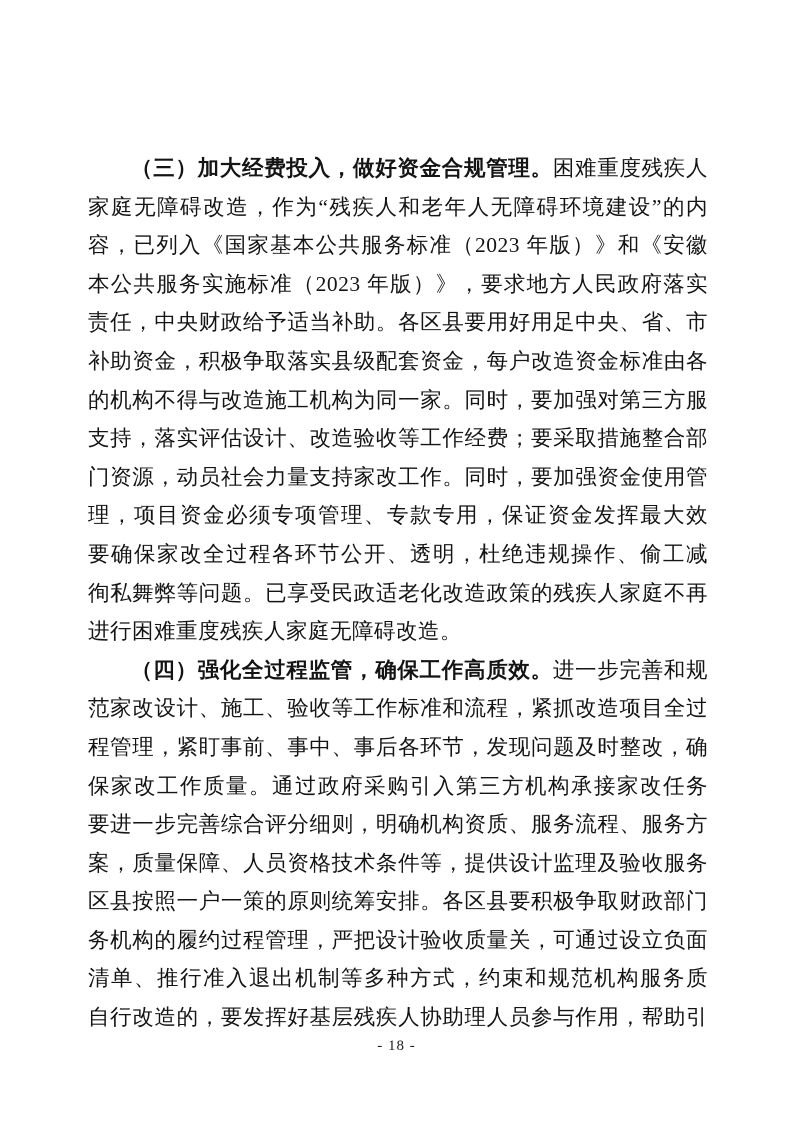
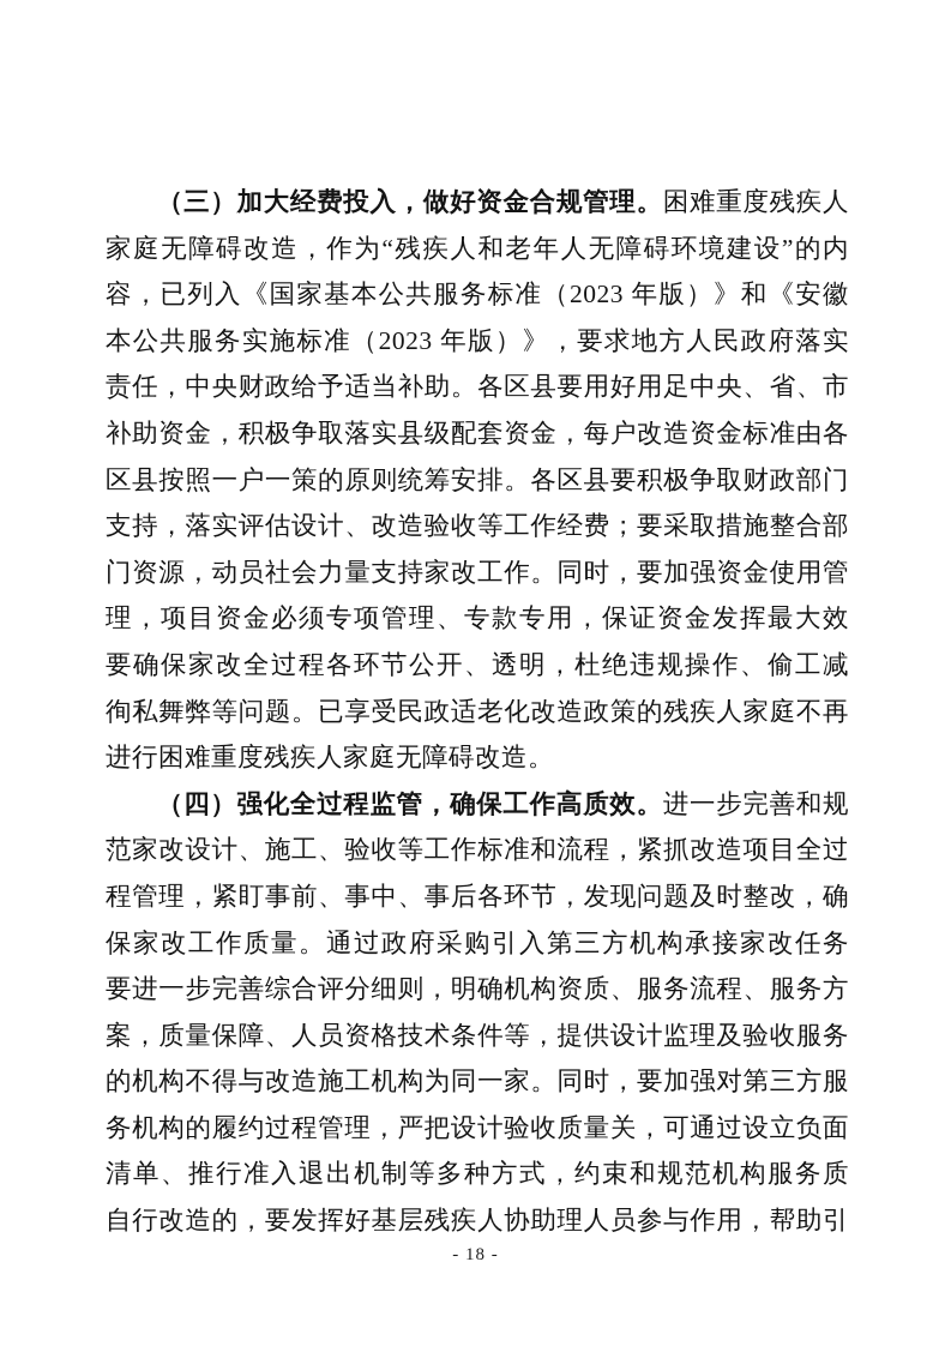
  （三）加大经费投入，做好资金合规管理。困难重度残疾人
  家庭无障碍改造，作为“残疾人和老年人无障碍环境建设”的内
  容，已列入《国家基本公共服务标准（2023 年版）》和《安徽
  本公共服务实施标准（2023 年版）》，要求地方人民政府落实
  责任，中央财政给予适当补助。各区县要用好用足中央、省、市
  补助资金，积极争取落实县级配套资金，每户改造资金标准由各
- 的机构不得与改造施工机构为同一家。同时，要加强对第三方服
+ 区县按照一户一策的原则统筹安排。各区县要积极争取财政部门
  支持，落实评估设计、改造验收等工作经费；要采取措施整合部
  门资源，动员社会力量支持家改工作。同时，要加强资金使用管
  理，项目资金必须专项管理、专款专用，保证资金发挥最大效
  要确保家改全过程各环节公开、透明，杜绝违规操作、偷工减
  徇私舞弊等问题。已享受民政适老化改造政策的残疾人家庭不再
  进行困难重度残疾人家庭无障碍改造。
  （四）强化全过程监管，确保工作高质效。进一步完善和规
  范家改设计、施工、验收等工作标准和流程，紧抓改造项目全过
  程管理，紧盯事前、事中、事后各环节，发现问题及时整改，确
  保家改工作质量。通过政府采购引入第三方机构承接家改任务
  要进一步完善综合评分细则，明确机构资质、服务流程、服务方
  案，质量保障、人员资格技术条件等，提供设计监理及验收服务
- 区县按照一户一策的原则统筹安排。各区县要积极争取财政部门
+ 的机构不得与改造施工机构为同一家。同时，要加强对第三方服
  务机构的履约过程管理，严把设计验收质量关，可通过设立负面
  清单、推行准入退出机制等多种方式，约束和规范机构服务质
  自行改造的，要发挥好基层残疾人协助理人员参与作用，帮助引
  - 18 -
